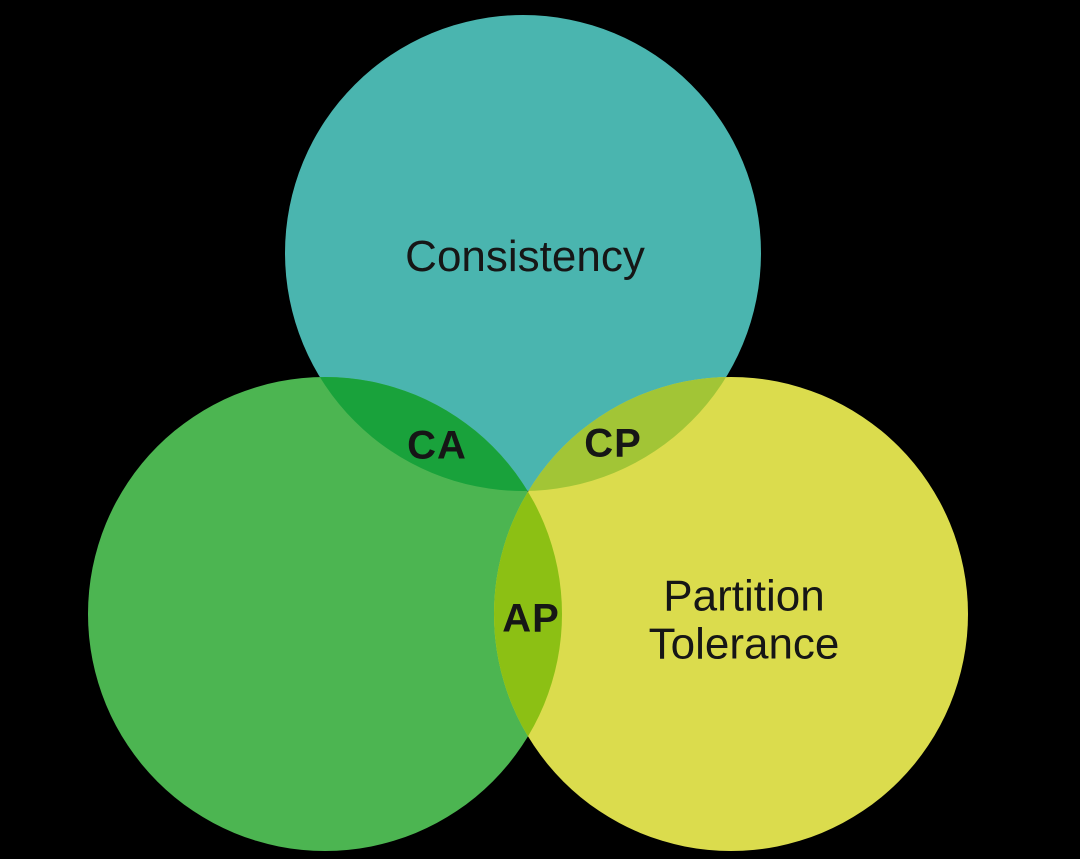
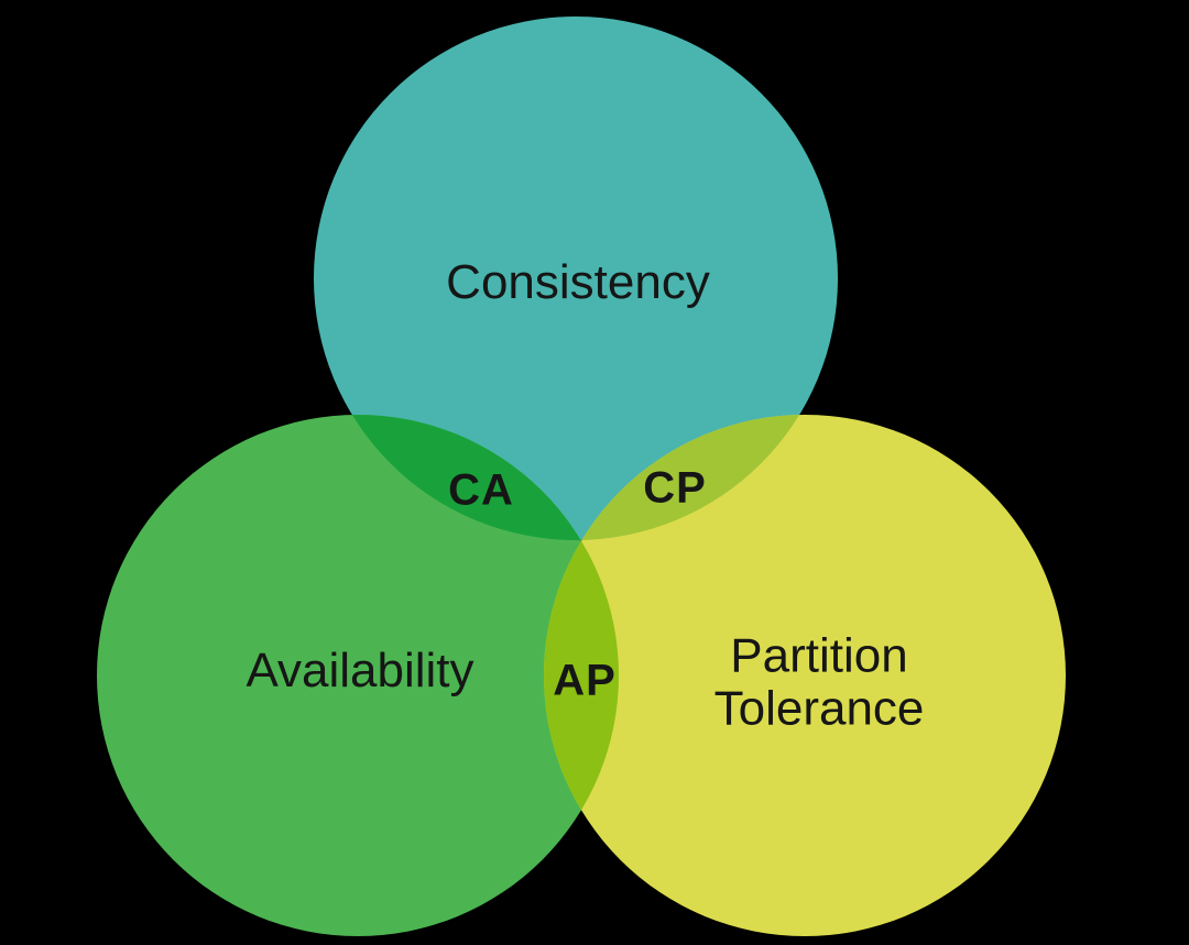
  Consistency
+ Availability
  Partition
  Tolerance
  CA
  CP
  AP
